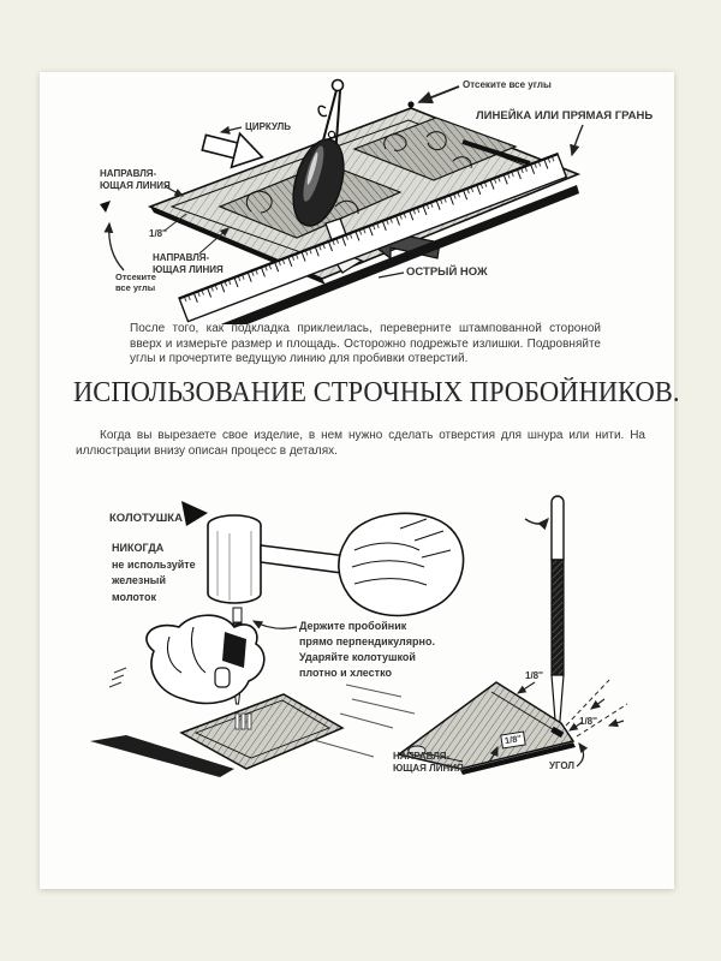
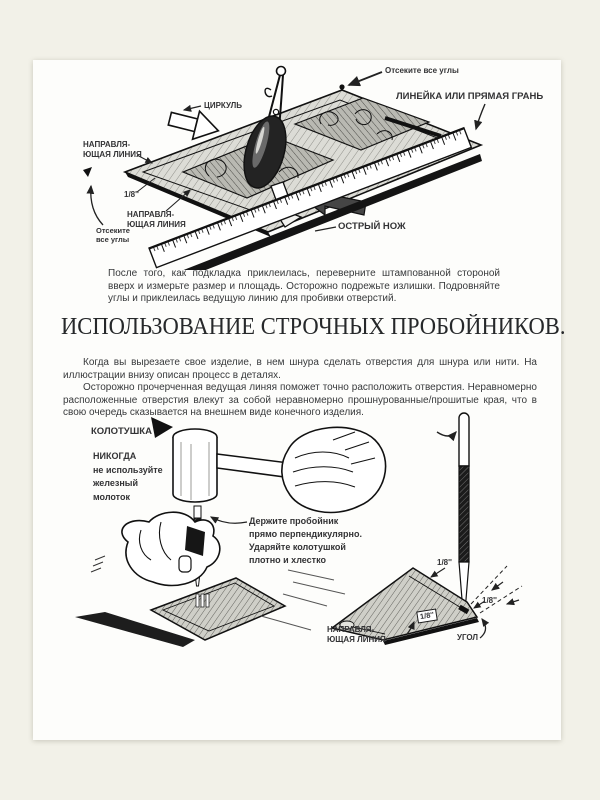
  Отсеките все углы
  ЛИНЕЙКА ИЛИ ПРЯМАЯ ГРАНЬ
  ЦИРКУЛЬ
  НАПРАВЛЯ-
  ЮЩАЯ ЛИНИЯ
  1/8''
  НАПРАВЛЯ-
  ЮЩАЯ ЛИНИЯ
  Отсеките
  все углы
  ОСТРЫЙ НОЖ
- После того, как подкладка приклеилась, переверните штампованной стороной вверх и измерьте размер и площадь. Осторожно подрежьте излишки. Подровняйте углы и прочертите ведущую линию для пробивки отверстий.
+ После того, как подкладка приклеилась, переверните штампованной стороной вверх и измерьте размер и площадь. Осторожно подрежьте излишки. Подровняйте углы и приклеилась ведущую линию для пробивки отверстий.
  ИСПОЛЬЗОВАНИЕ СТРОЧНЫХ ПРОБОЙНИКОВ.
- Когда вы вырезаете свое изделие, в нем нужно сделать отверстия для шнура или нити. На иллюстрации внизу описан процесс в деталях.
+ Когда вы вырезаете свое изделие, в нем шнура сделать отверстия для шнура или нити. На иллюстрации внизу описан процесс в деталях.
+ Осторожно прочерченная ведущая линяя поможет точно расположить отверстия. Неравномерно расположенные отверстия влекут за собой неравномерно прошнурованные/прошитые края, что в свою очередь сказывается на внешнем виде конечного изделия.
  КОЛОТУШКА
  НИКОГДА
  не используйте
  железный
  молоток
  Держите пробойник
  прямо перпендикулярно.
  Ударяйте колотушкой
  плотно и хлестко
  1/8''
  1/8''
  НАПРАВЛЯ-
  ЮЩАЯ ЛИНИЯ
  УГОЛ
